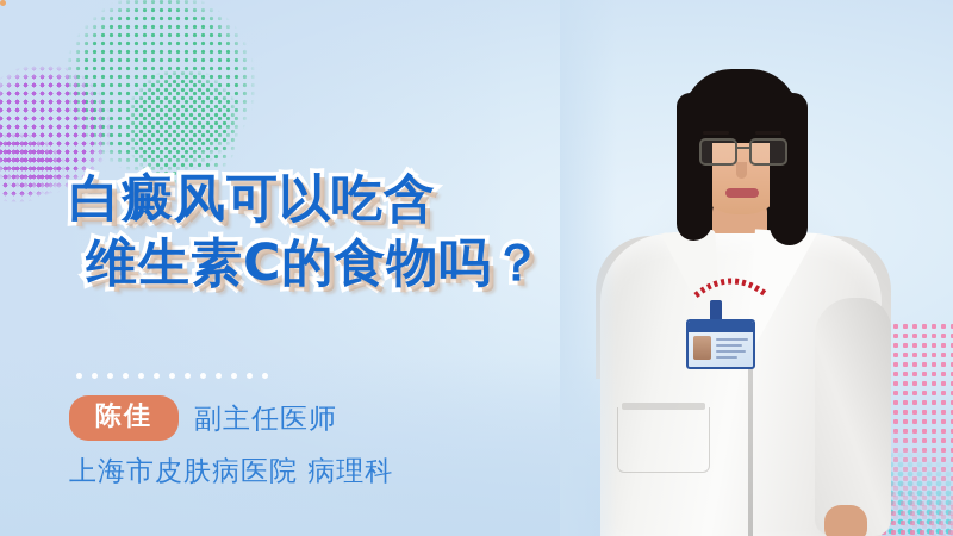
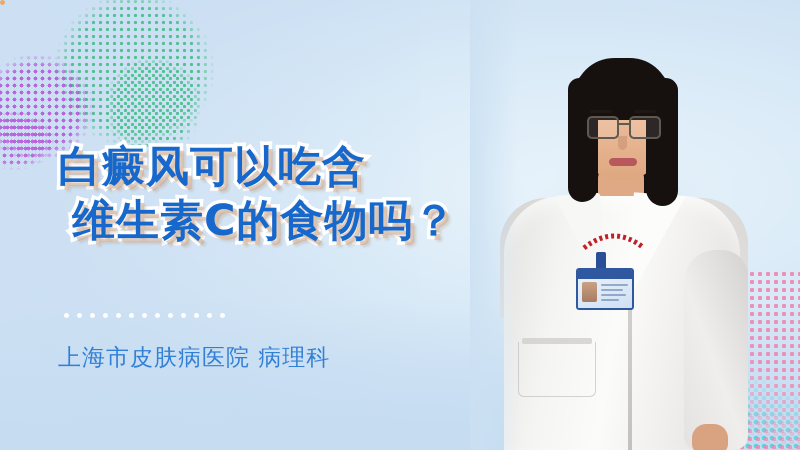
  白癜风可以吃含
  维生素C的食物吗？
- 陈佳
- 副主任医师
  上海市皮肤病医院 病理科
